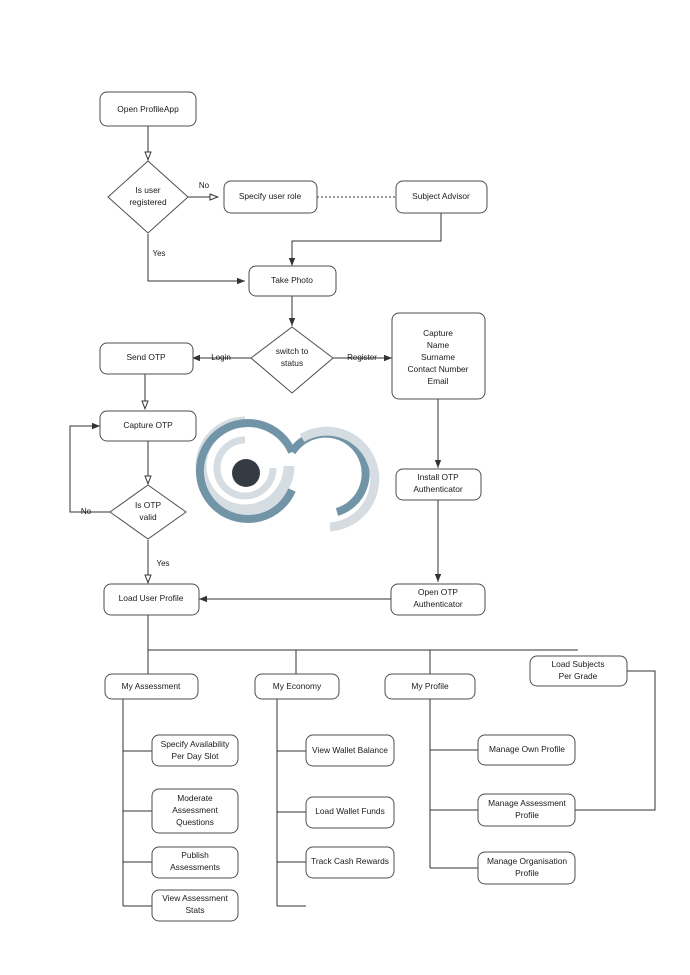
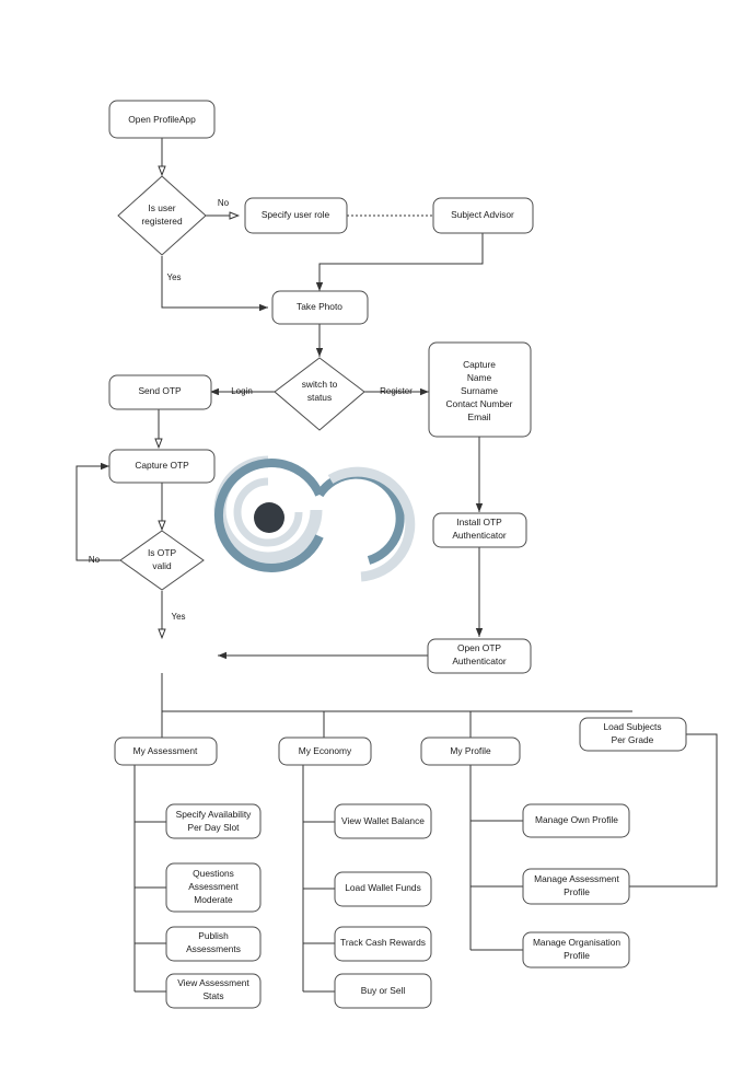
  No
  Yes
  Login
  Register
  No
  Yes
  Open ProfileApp
  Is user
  registered
  Specify user role
  Subject Advisor
  Take Photo
  switch to
  status
  Send OTP
  Capture
  Name
  Surname
  Contact Number
  Email
  Capture OTP
  Install OTP
  Authenticator
  Is OTP
  valid
  Open OTP
  Authenticator
- Load User Profile
  My Assessment
  My Economy
  My Profile
  Load Subjects
  Per Grade
  Specify Availability
  Per Day Slot
- Moderate
+ Questions
  Assessment
- Questions
+ Moderate
  Publish
  Assessments
  View Assessment
  Stats
  View Wallet Balance
  Load Wallet Funds
  Track Cash Rewards
+ Buy or Sell
  Manage Own Profile
  Manage Assessment
  Profile
  Manage Organisation
  Profile
